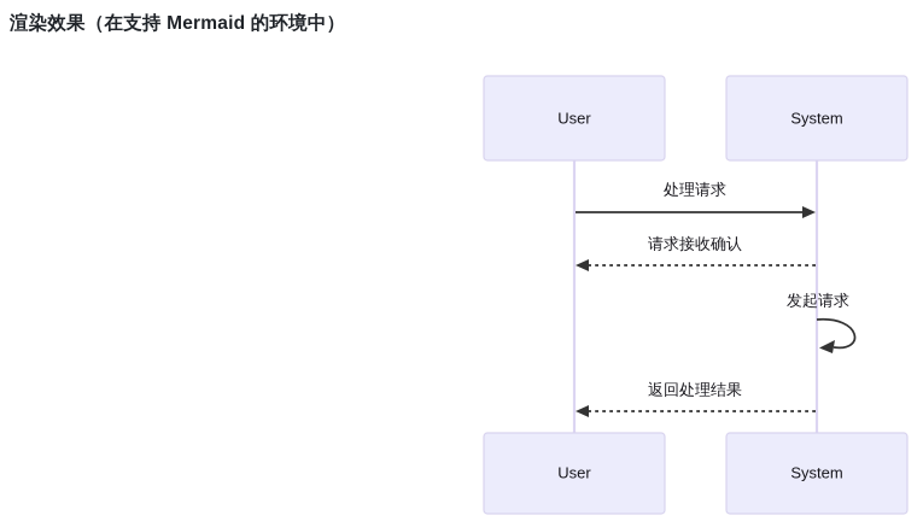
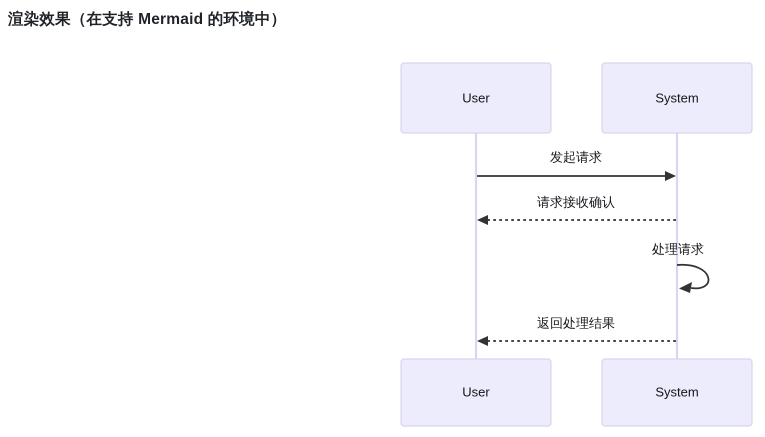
  渲染效果（在支持 Mermaid 的环境中）
  User
  System
- 处理请求
+ 发起请求
  请求接收确认
- 发起请求
+ 处理请求
  返回处理结果
  User
  System
